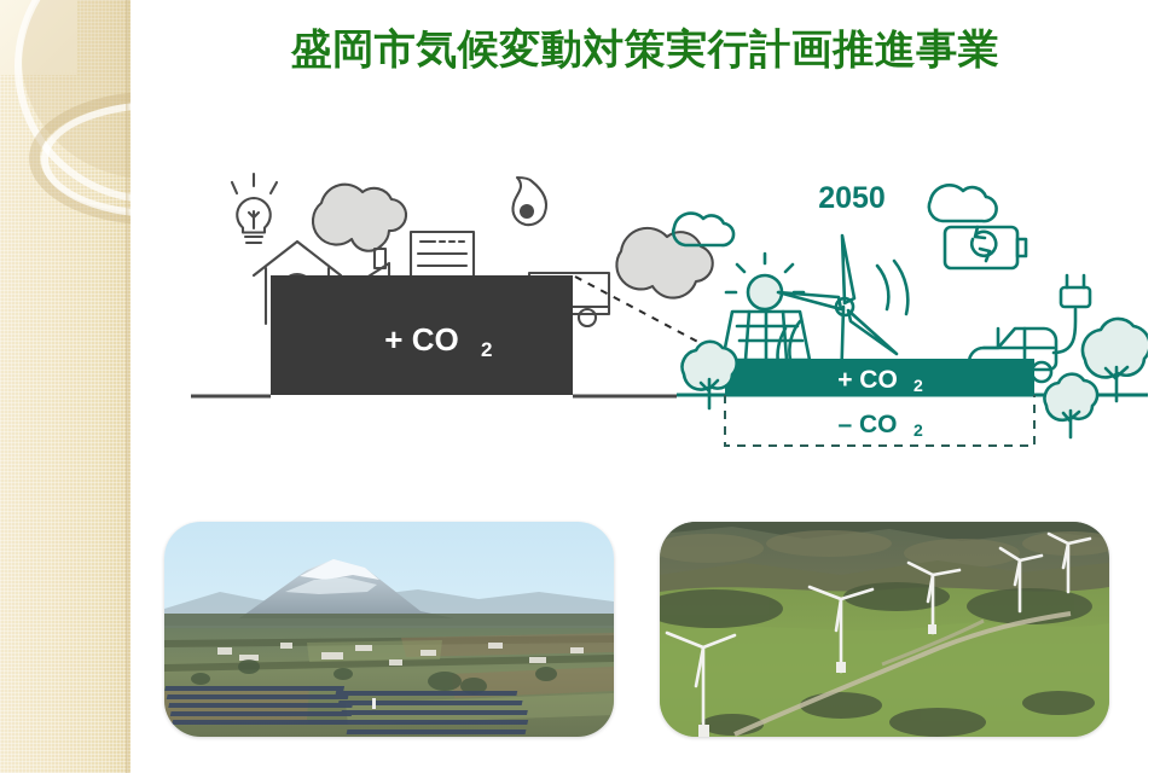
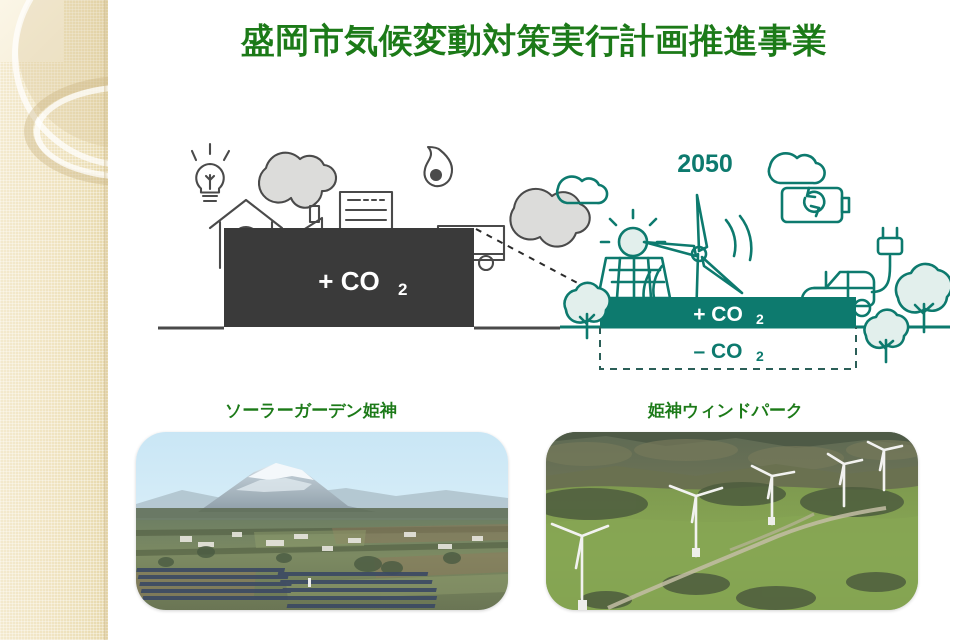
  盛岡市気候変動対策実行計画推進事業
  + CO
  2
  2050
  + CO
  2
  – CO
  2
+ ソーラーガーデン姫神
+ 姫神ウィンドパーク
